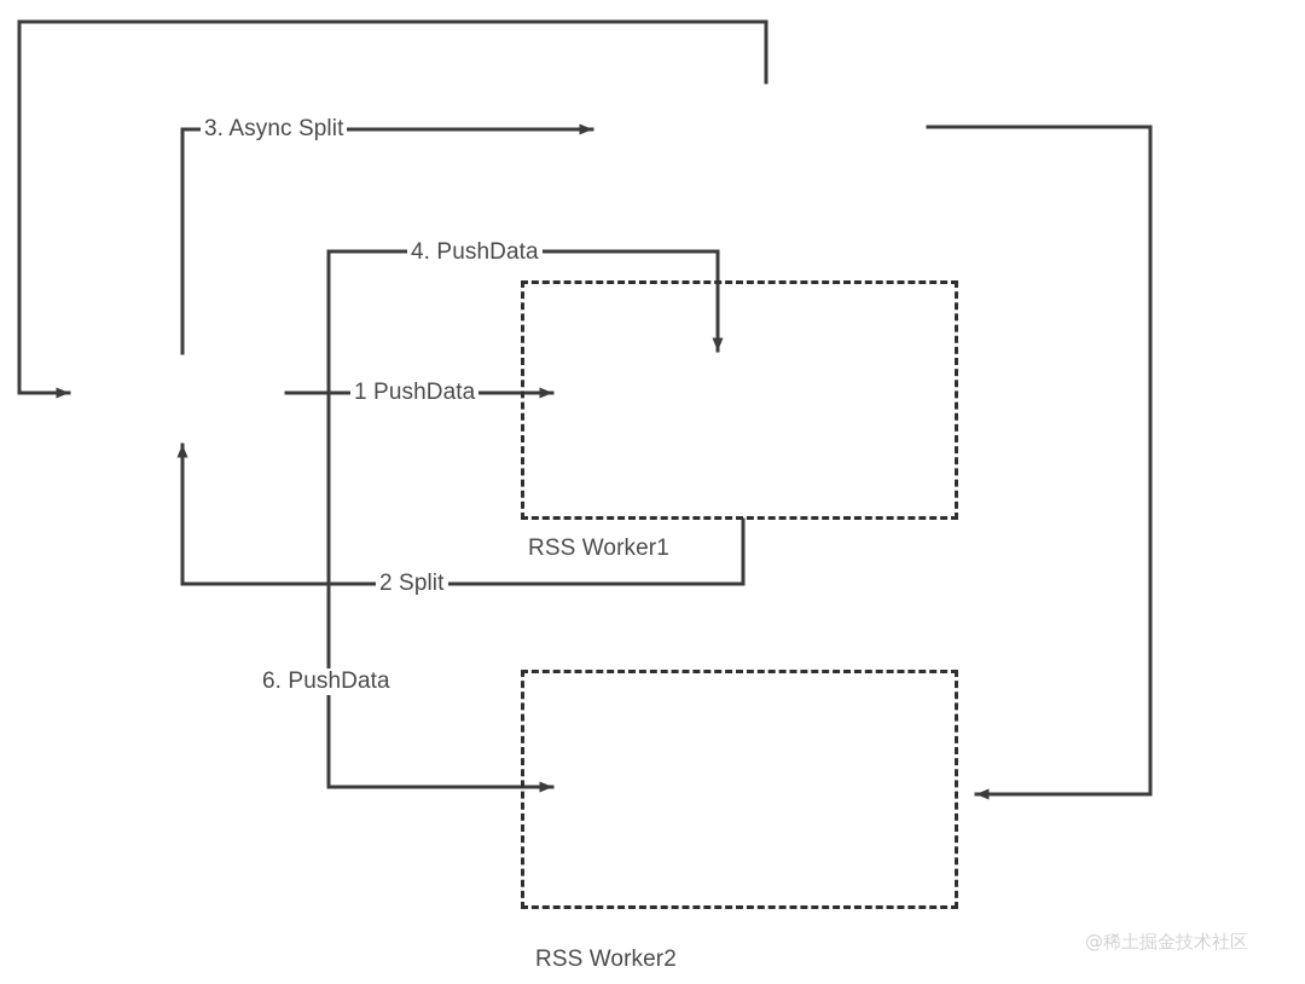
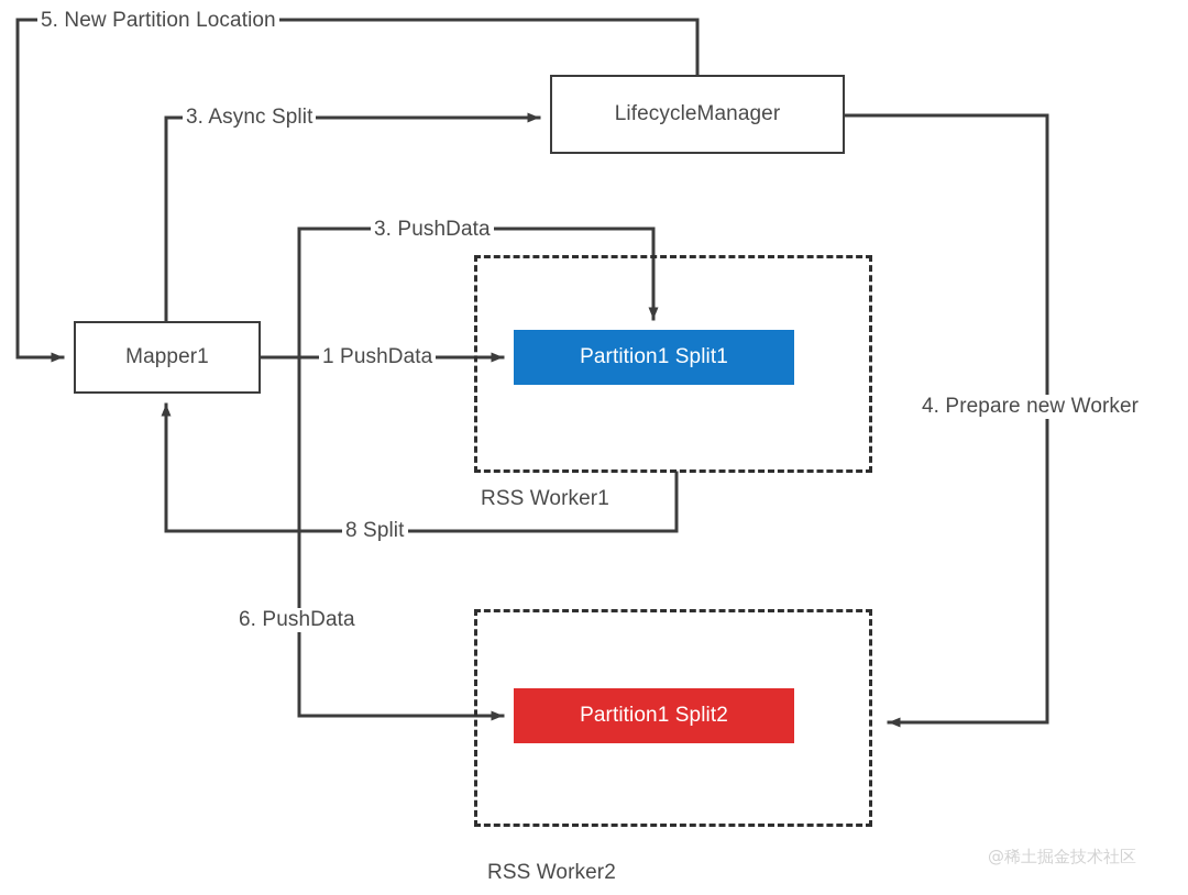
+ LifecycleManager
+ Mapper1
  RSS Worker1
+ Partition1 Split1
  RSS Worker2
+ Partition1 Split2
+ 5. New Partition Location
  3. Async Split
- 4. PushData
+ 3. PushData
  1 PushData
- 2 Split
+ 8 Split
  6. PushData
+ 4. Prepare new Worker
  @稀土掘金技术社区
